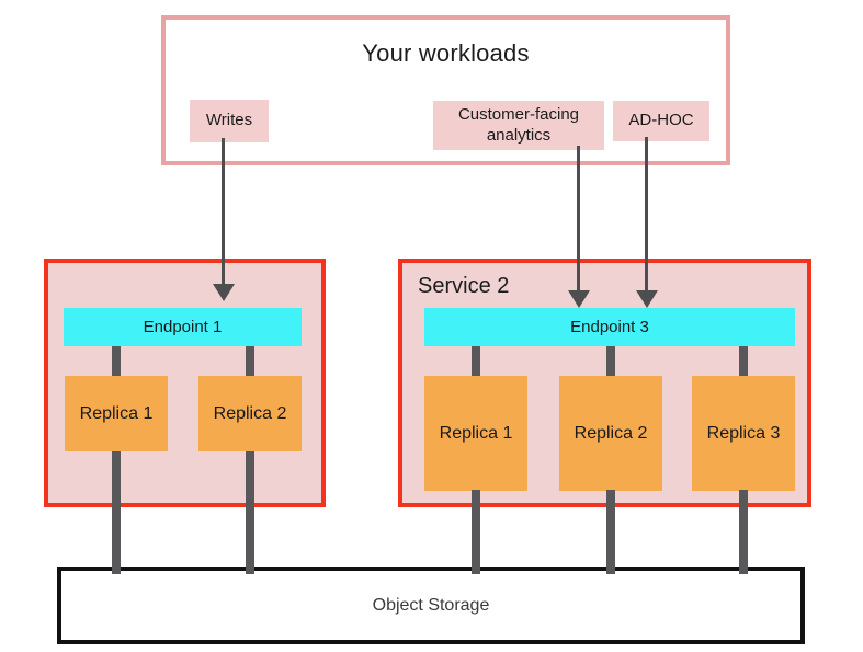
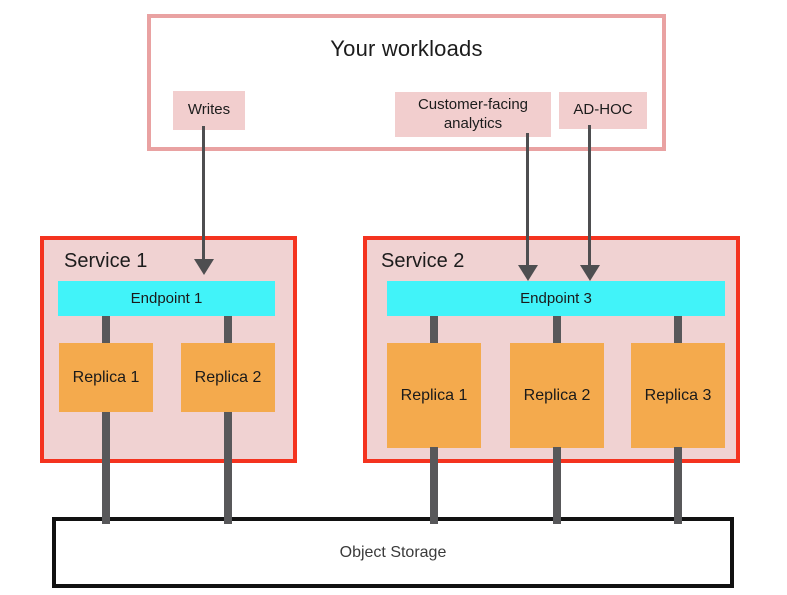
  Your workloads
  Writes
  Customer-facing analytics
  AD-HOC
+ Service 1
  Endpoint 1
  Replica 1
  Replica 2
  Service 2
  Endpoint 3
  Replica 1
  Replica 2
  Replica 3
  Object Storage
